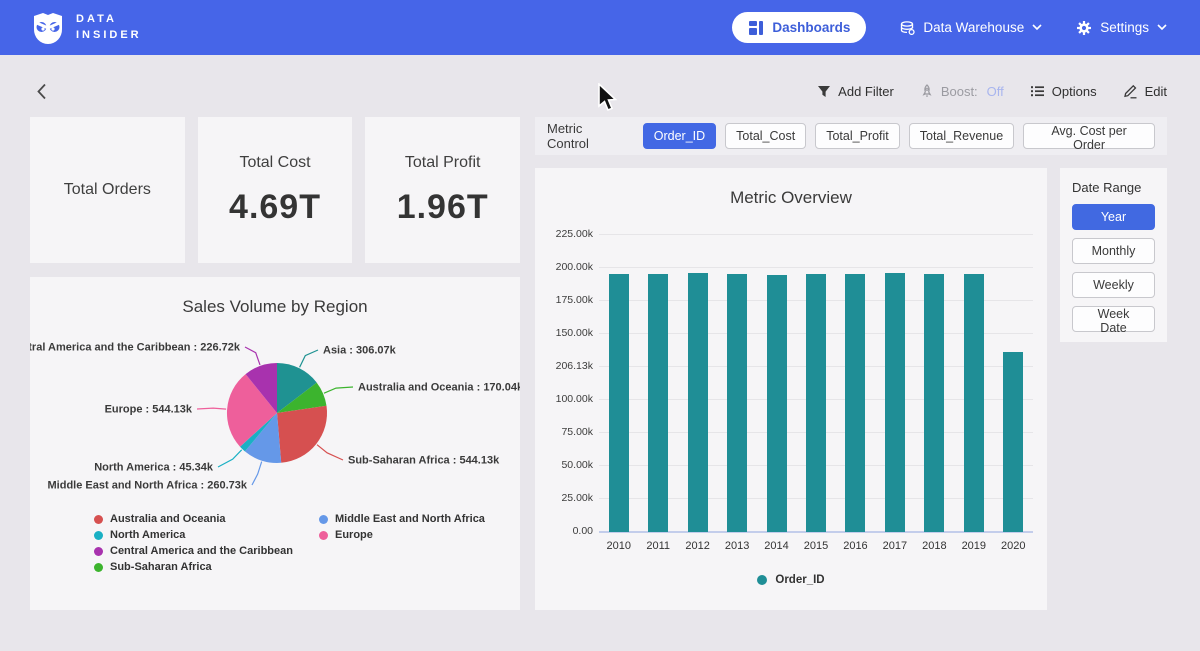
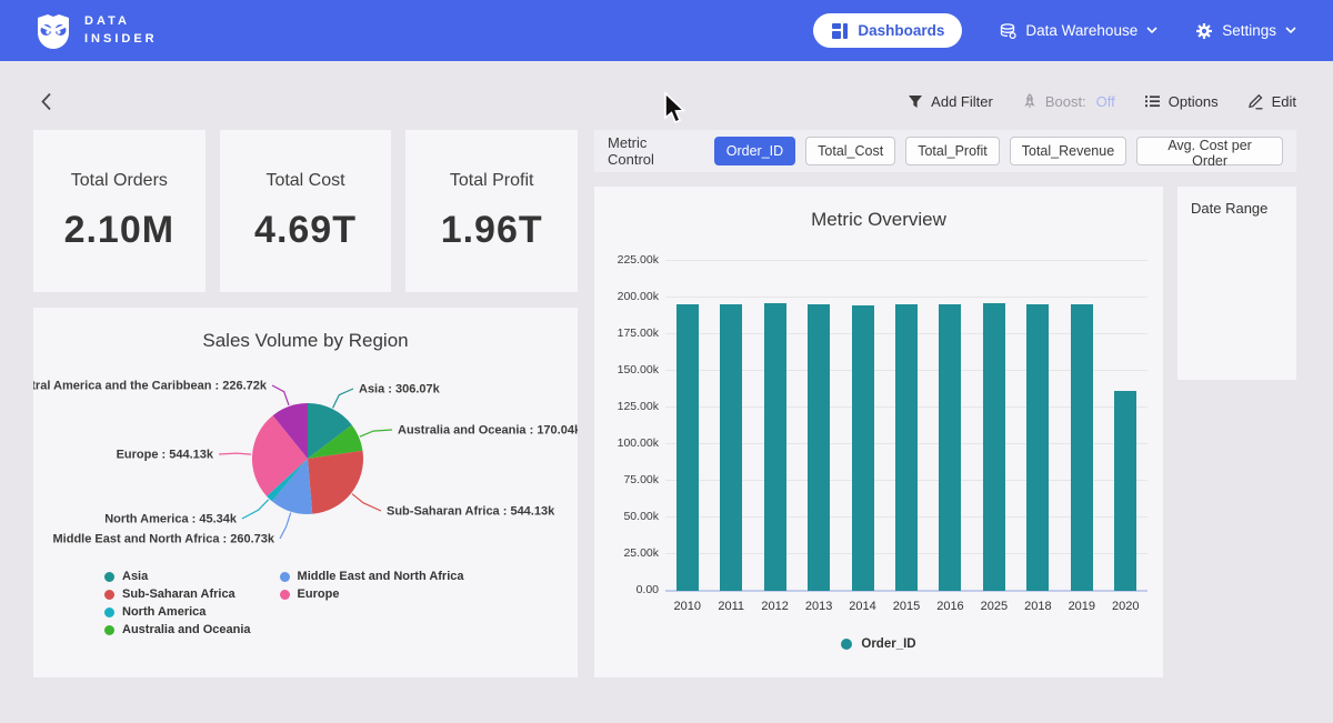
  DATA
  INSIDER
  Dashboards
  Data Warehouse
  Settings
  Add Filter
  Boost:
  Off
  Options
  Edit
  Total Orders
+ 2.10M
  Total Cost
  4.69T
  Total Profit
  1.96T
  Sales Volume by Region
  Asia : 306.07k
  Australia and Oceania : 170.04
  Sub-Saharan Africa : 544.13k
  Middle East and North Africa : 260.73k
  North America : 45.34k
  Europe : 544.13k
  tral America and the Caribbean : 226.72k
+ Asia
- Australia and Oceania
+ Sub-Saharan Africa
  North America
- Central America and the Caribbean
- Sub-Saharan Africa
+ Australia and Oceania
  Middle East and North Africa
  Europe
  Metric Control
  Order_ID
  Total_Cost
  Total_Profit
  Total_Revenue
  Avg. Cost per Order
  Metric Overview
  0.00
  25.00k
  50.00k
  75.00k
  100.00k
- 206.13k
+ 125.00k
  150.00k
  175.00k
  200.00k
  225.00k
  2010
  2011
  2012
  2013
  2014
  2015
  2016
- 2017
+ 2025
  2018
  2019
  2020
  Order_ID
  Date Range
- Year
- Monthly
- Weekly
- Week Date
